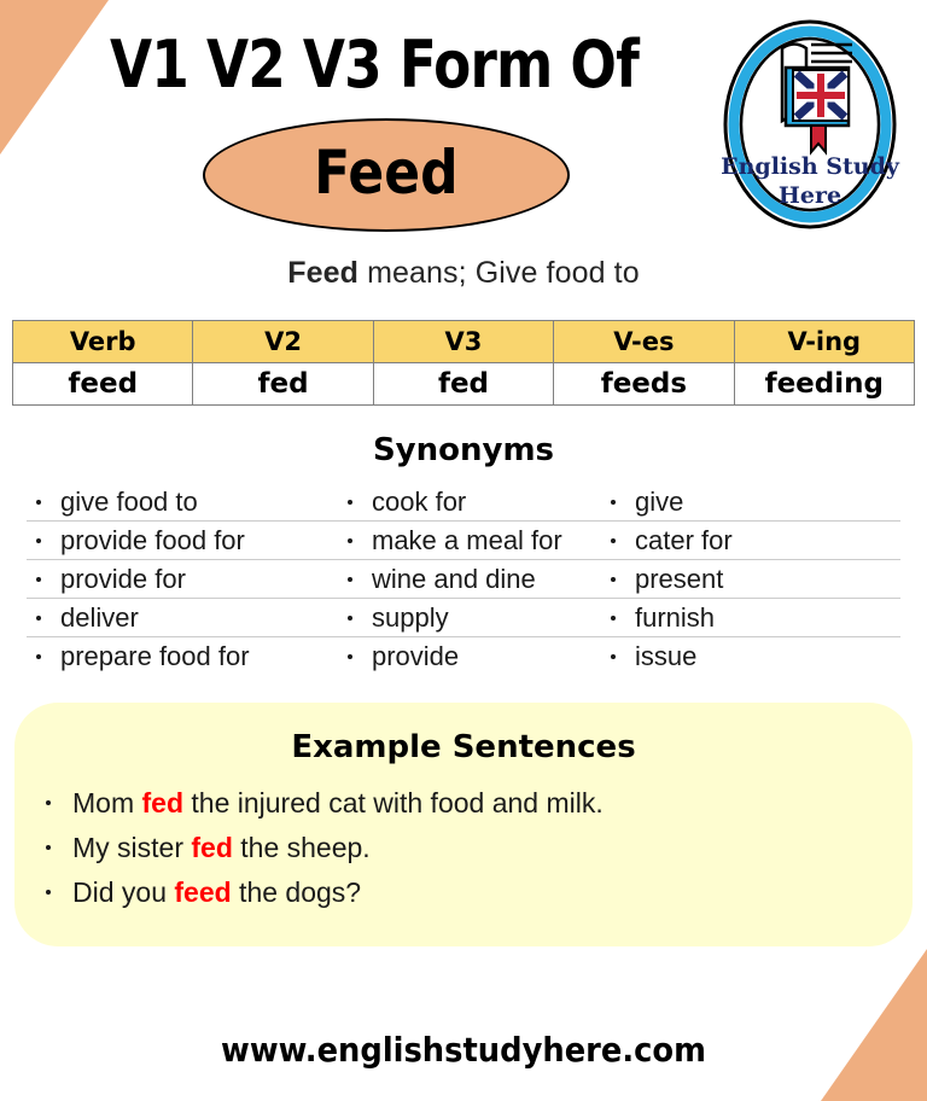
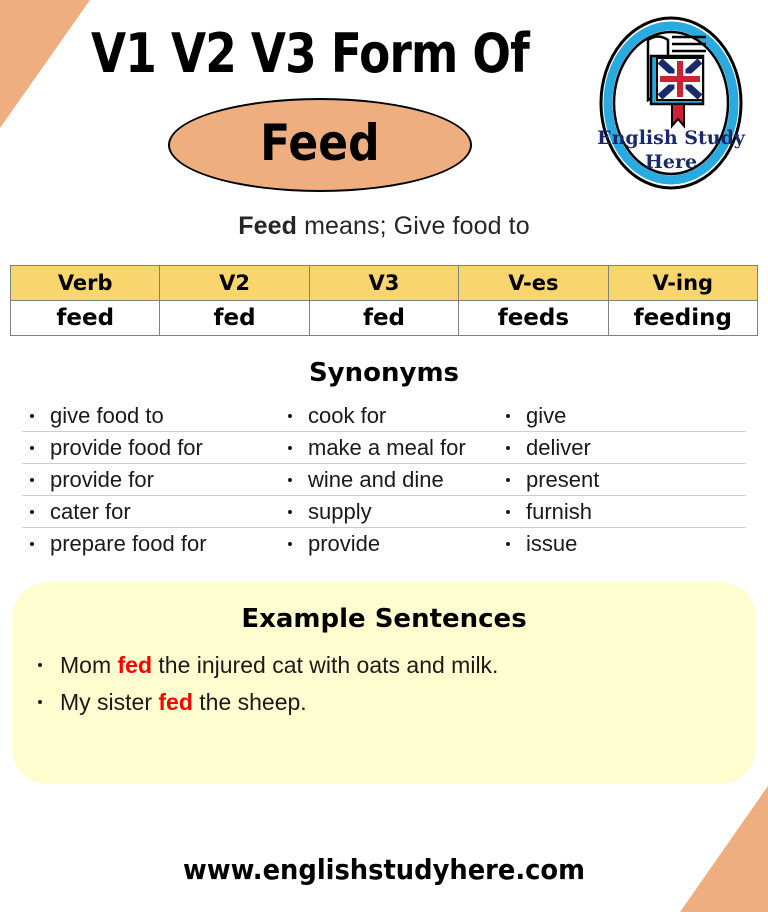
  V1 V2 V3 Form Of
  Feed
  English Study
  Here
  Feed means; Give food to
  Verb	V2	V3	V-es	V-ing
  feed	fed	fed	feeds	feeding
  Synonyms
  give food to
  cook for
  give
  provide food for
  make a meal for
- cater for
+ deliver
  provide for
  wine and dine
  present
- deliver
+ cater for
  supply
  furnish
  prepare food for
  provide
  issue
  Example Sentences
- Mom fed the injured cat with food and milk.
+ Mom fed the injured cat with oats and milk.
  My sister fed the sheep.
- Did you feed the dogs?
  www.englishstudyhere.com
